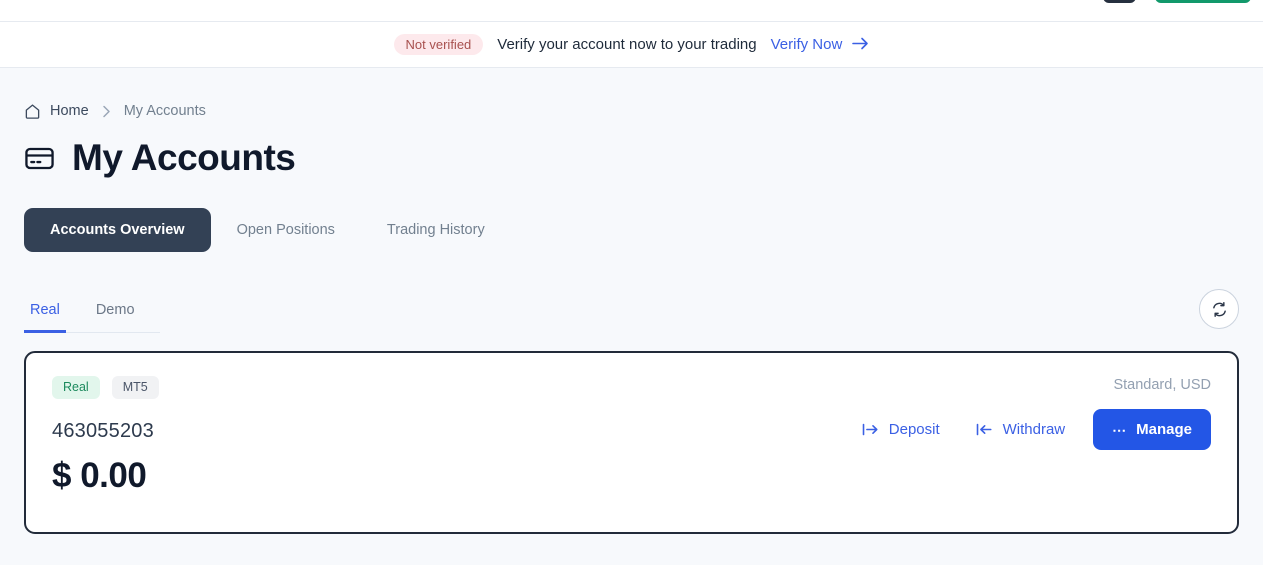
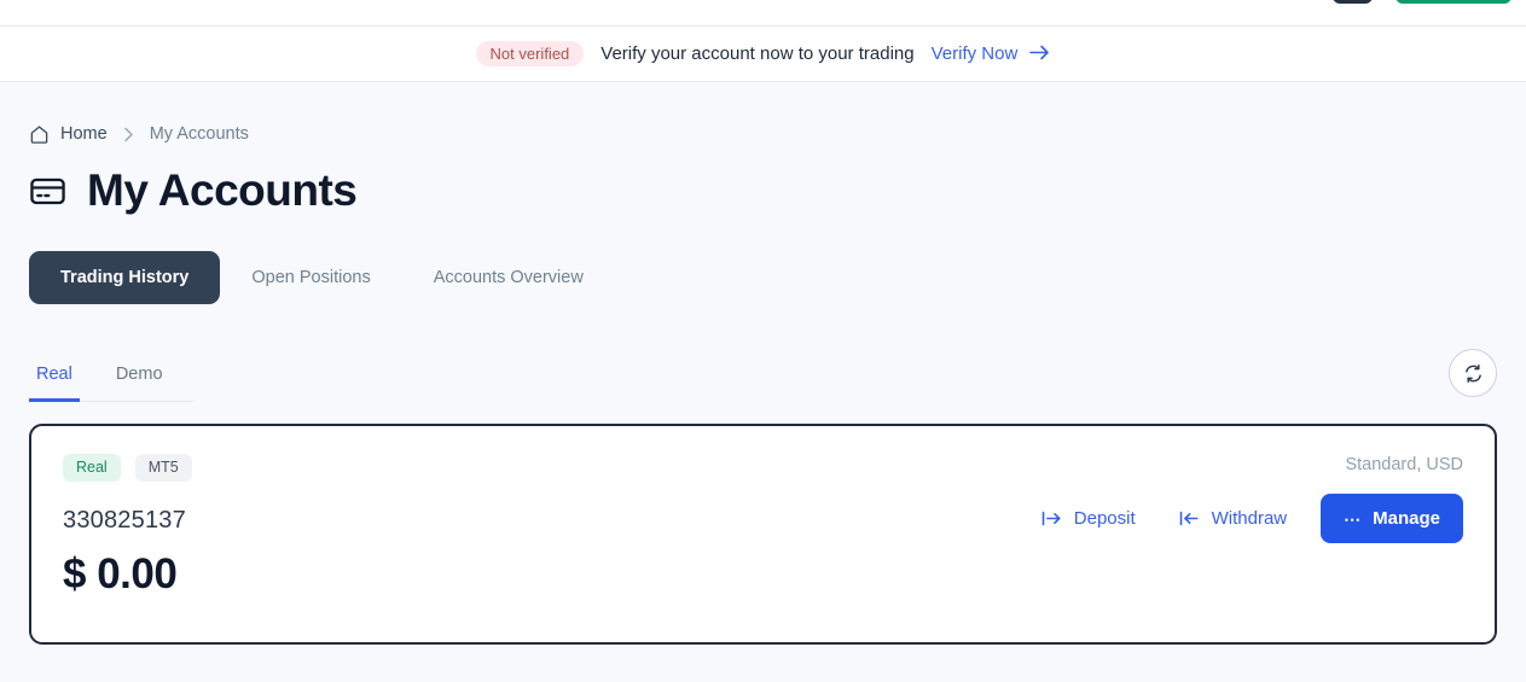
  Not verified
  Verify your account now to your trading
  Verify Now
  Home
  My Accounts
  My Accounts
- Accounts Overview
+ Trading History
  Open Positions
- Trading History
+ Accounts Overview
  Real
  Demo
  Real
  MT5
- 463055203
+ 330825137
  $ 0.00
  Standard, USD
  Deposit
  Withdraw
  ⋯
  Manage
